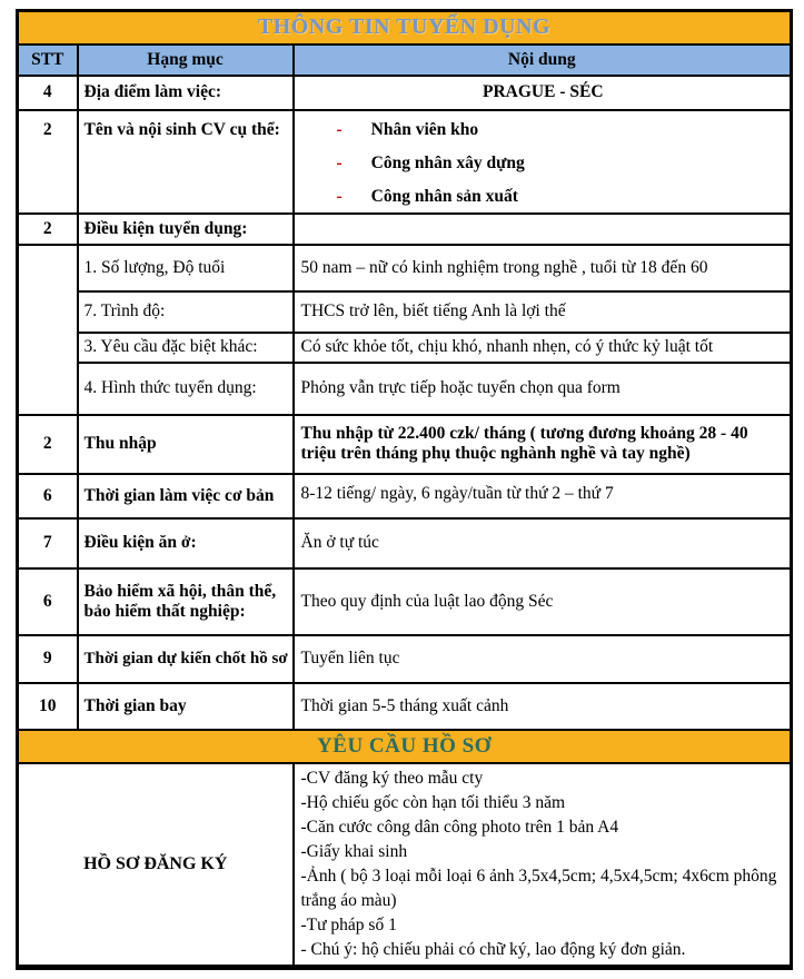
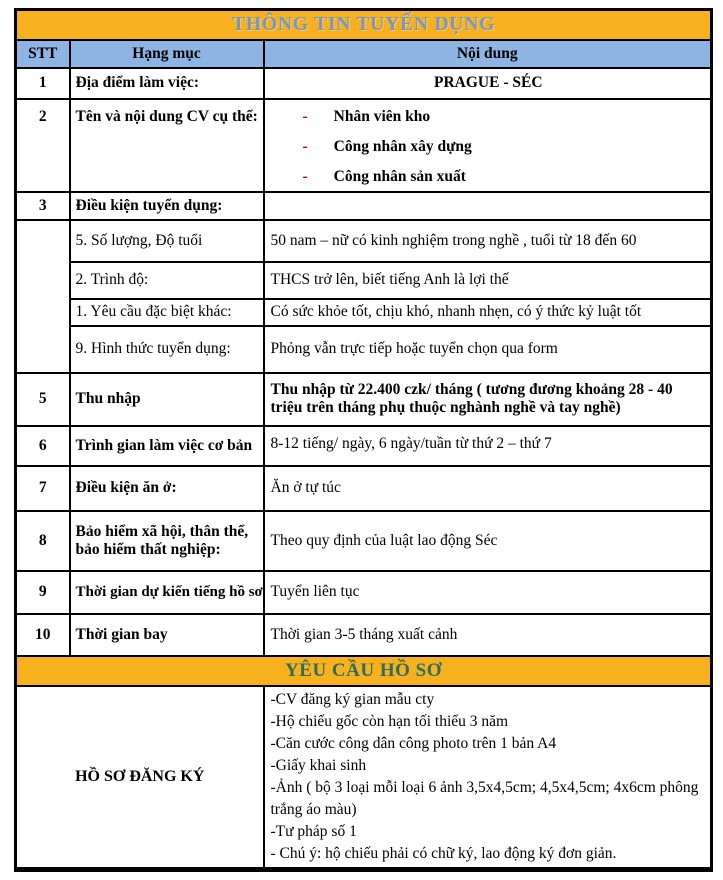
  THÔNG TIN TUYỂN DỤNG
  STT	Hạng mục	Nội dung
- 4	Địa điểm làm việc:	PRAGUE - SÉC
+ 1	Địa điểm làm việc:	PRAGUE - SÉC
- 2	Tên và nội sinh CV cụ thể:	- Nhân viên kho - Công nhân xây dựng - Công nhân sản xuất
+ 2	Tên và nội dung CV cụ thể:	- Nhân viên kho - Công nhân xây dựng - Công nhân sản xuất
- 2	Điều kiện tuyển dụng:
+ 3	Điều kiện tuyển dụng:
- 	1. Số lượng, Độ tuổi	50 nam – nữ có kinh nghiệm trong nghề , tuổi từ 18 đến 60
+ 	5. Số lượng, Độ tuổi	50 nam – nữ có kinh nghiệm trong nghề , tuổi từ 18 đến 60
- 7. Trình độ:	THCS trở lên, biết tiếng Anh là lợi thế
+ 2. Trình độ:	THCS trở lên, biết tiếng Anh là lợi thế
- 3. Yêu cầu đặc biệt khác:	Có sức khỏe tốt, chịu khó, nhanh nhẹn, có ý thức kỷ luật tốt
+ 1. Yêu cầu đặc biệt khác:	Có sức khỏe tốt, chịu khó, nhanh nhẹn, có ý thức kỷ luật tốt
- 4. Hình thức tuyển dụng:	Phỏng vẫn trực tiếp hoặc tuyển chọn qua form
+ 9. Hình thức tuyển dụng:	Phỏng vẫn trực tiếp hoặc tuyển chọn qua form
- 2	Thu nhập	Thu nhập từ 22.400 czk/ tháng ( tương đương khoảng 28 - 40 triệu trên tháng phụ thuộc nghành nghề và tay nghề)
+ 5	Thu nhập	Thu nhập từ 22.400 czk/ tháng ( tương đương khoảng 28 - 40 triệu trên tháng phụ thuộc nghành nghề và tay nghề)
- 6	Thời gian làm việc cơ bản	8-12 tiếng/ ngày, 6 ngày/tuần từ thứ 2 – thứ 7
+ 6	Trình gian làm việc cơ bản	8-12 tiếng/ ngày, 6 ngày/tuần từ thứ 2 – thứ 7
  7	Điều kiện ăn ở:	Ăn ở tự túc
- 6	Bảo hiểm xã hội, thân thể, bảo hiểm thất nghiệp:	Theo quy định của luật lao động Séc
+ 8	Bảo hiểm xã hội, thân thể, bảo hiểm thất nghiệp:	Theo quy định của luật lao động Séc
- 9	Thời gian dự kiến chốt hồ sơ	Tuyển liên tục
+ 9	Thời gian dự kiến tiếng hồ sơ	Tuyển liên tục
- 10	Thời gian bay	Thời gian 5-5 tháng xuất cảnh
+ 10	Thời gian bay	Thời gian 3-5 tháng xuất cảnh
  YÊU CẦU HỒ SƠ
- HỒ SƠ ĐĂNG KÝ	-CV đăng ký theo mẫu cty -Hộ chiếu gốc còn hạn tối thiểu 3 năm -Căn cước công dân công photo trên 1 bản A4 -Giấy khai sinh -Ảnh ( bộ 3 loại mỗi loại 6 ảnh 3,5x4,5cm; 4,5x4,5cm; 4x6cm phông trắng áo màu) -Tư pháp số 1 - Chú ý: hộ chiếu phải có chữ ký, lao động ký đơn giản.
+ HỒ SƠ ĐĂNG KÝ	-CV đăng ký gian mẫu cty -Hộ chiếu gốc còn hạn tối thiểu 3 năm -Căn cước công dân công photo trên 1 bản A4 -Giấy khai sinh -Ảnh ( bộ 3 loại mỗi loại 6 ảnh 3,5x4,5cm; 4,5x4,5cm; 4x6cm phông trắng áo màu) -Tư pháp số 1 - Chú ý: hộ chiếu phải có chữ ký, lao động ký đơn giản.
